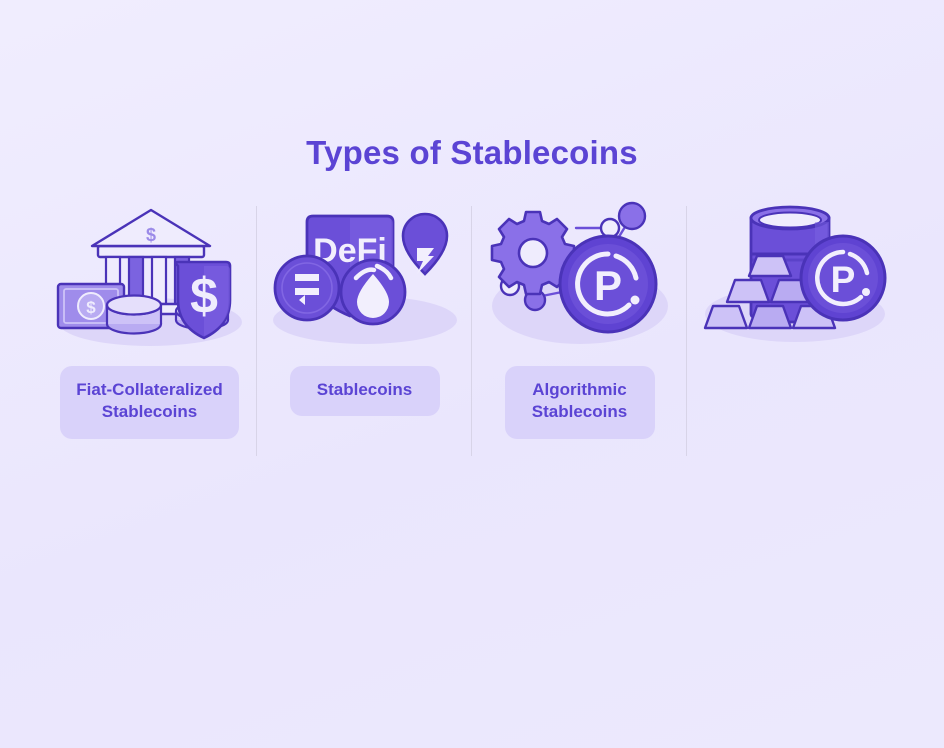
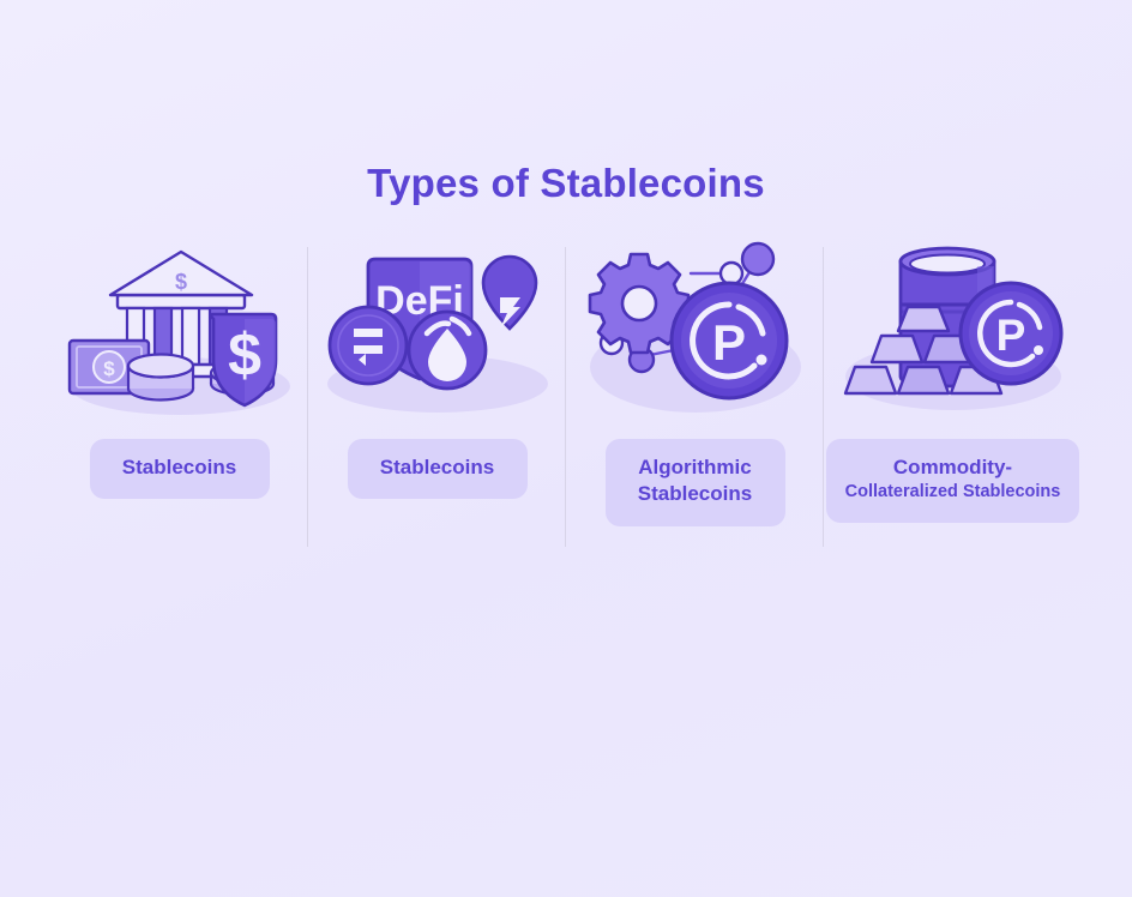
  Types of Stablecoins
  $
  $
  $
- Fiat-Collateralized
  Stablecoins
  DeFi
  Stablecoins
  P
  Algorithmic
  Stablecoins
  P
+ Commodity-
+ Collateralized Stablecoins
